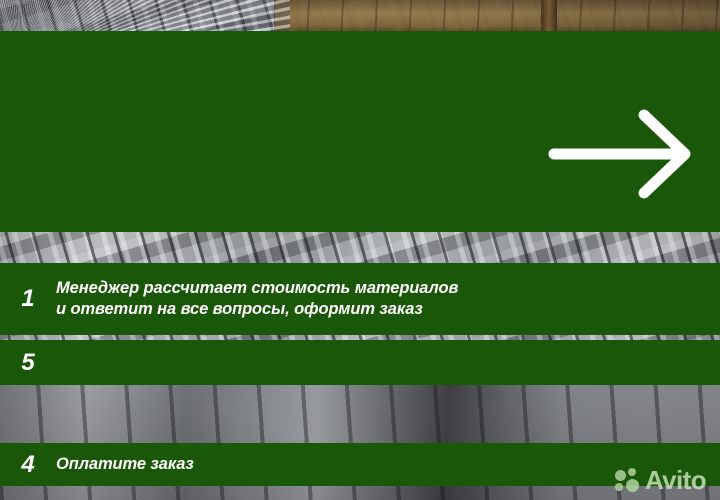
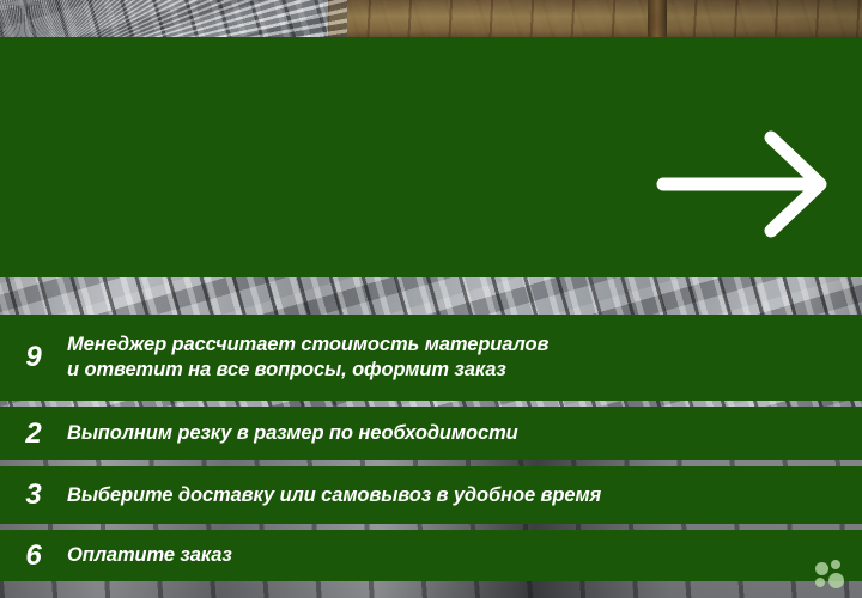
- 1
+ 9
  Менеджер рассчитает стоимость материалов
  и ответит на все вопросы, оформит заказ
- 5
+ 2
+ Выполним резку в размер по необходимости
+ 3
+ Выберите доставку или самовывоз в удобное время
- 4
+ 6
  Оплатите заказ
- Avito
